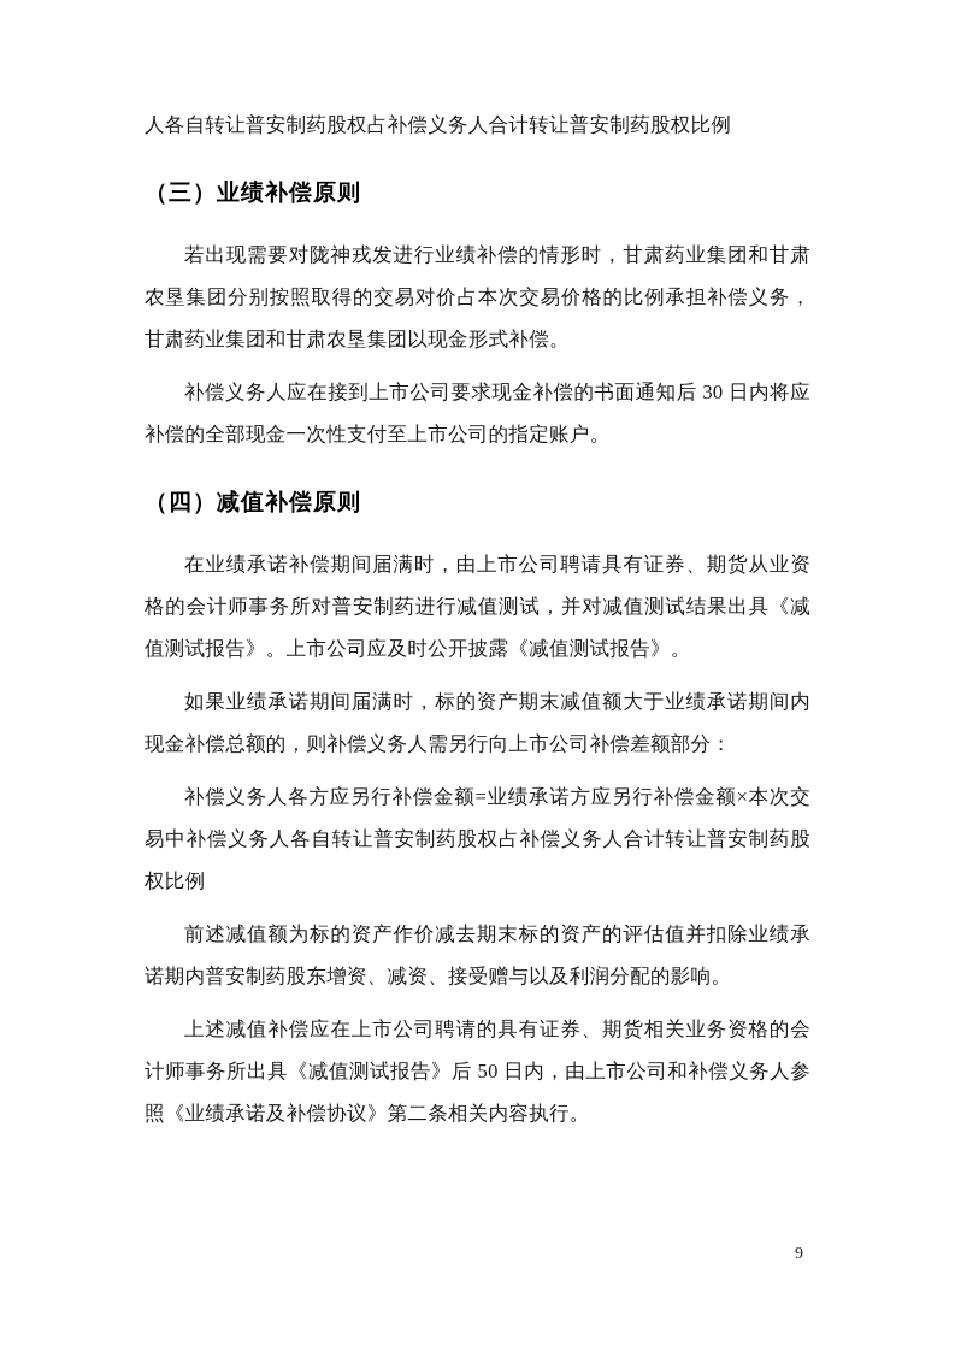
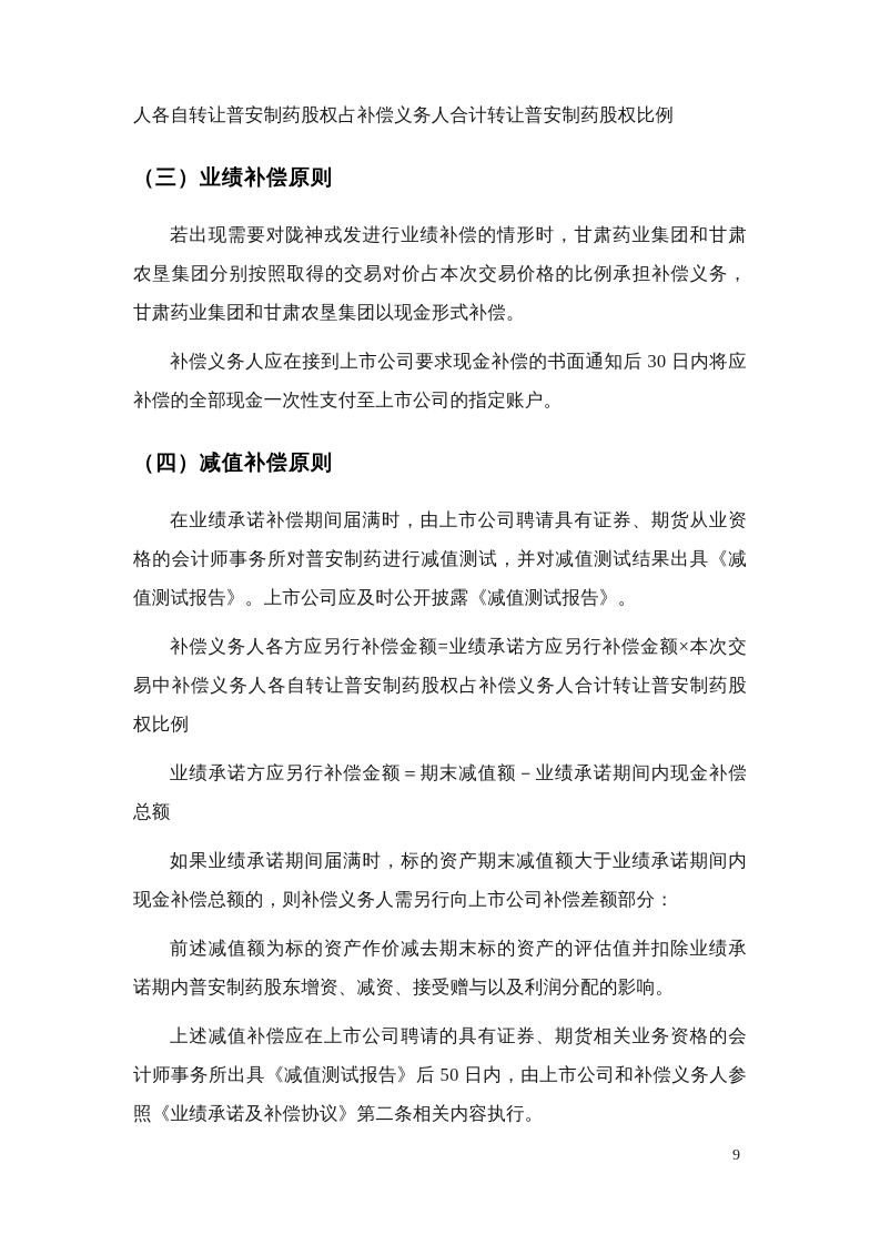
  人各自转让普安制药股权占补偿义务人合计转让普安制药股权比例
  （三）业绩补偿原则
  若出现需要对陇神戎发进行业绩补偿的情形时，甘肃药业集团和甘肃农垦集团分别按照取得的交易对价占本次交易价格的比例承担补偿义务，甘肃药业集团和甘肃农垦集团以现金形式补偿。
  补偿义务人应在接到上市公司要求现金补偿的书面通知后 30 日内将应补偿的全部现金一次性支付至上市公司的指定账户。
  （四）减值补偿原则
  在业绩承诺补偿期间届满时，由上市公司聘请具有证券、期货从业资格的会计师事务所对普安制药进行减值测试，并对减值测试结果出具《减值测试报告》。上市公司应及时公开披露《减值测试报告》。
- 如果业绩承诺期间届满时，标的资产期末减值额大于业绩承诺期间内现金补偿总额的，则补偿义务人需另行向上市公司补偿差额部分：
+ 补偿义务人各方应另行补偿金额=业绩承诺方应另行补偿金额×本次交易中补偿义务人各自转让普安制药股权占补偿义务人合计转让普安制药股权比例
+ 业绩承诺方应另行补偿金额＝期末减值额－业绩承诺期间内现金补偿总额
- 补偿义务人各方应另行补偿金额=业绩承诺方应另行补偿金额×本次交易中补偿义务人各自转让普安制药股权占补偿义务人合计转让普安制药股权比例
+ 如果业绩承诺期间届满时，标的资产期末减值额大于业绩承诺期间内现金补偿总额的，则补偿义务人需另行向上市公司补偿差额部分：
  前述减值额为标的资产作价减去期末标的资产的评估值并扣除业绩承诺期内普安制药股东增资、减资、接受赠与以及利润分配的影响。
  上述减值补偿应在上市公司聘请的具有证券、期货相关业务资格的会计师事务所出具《减值测试报告》后 50 日内，由上市公司和补偿义务人参照《业绩承诺及补偿协议》第二条相关内容执行。
  9
